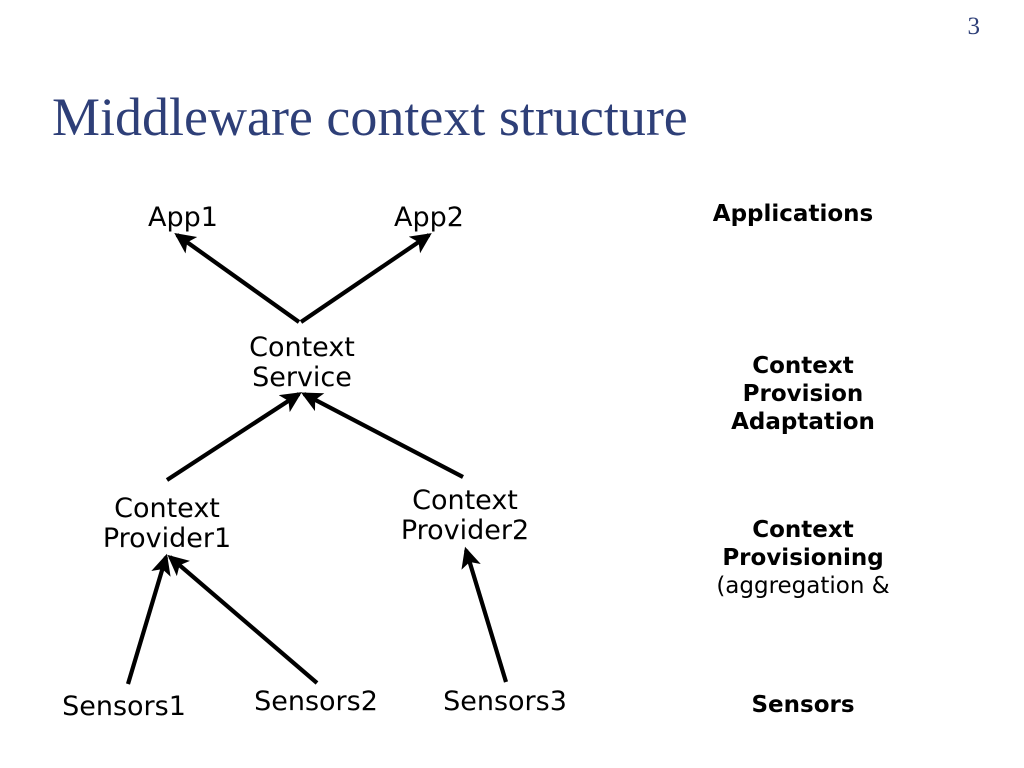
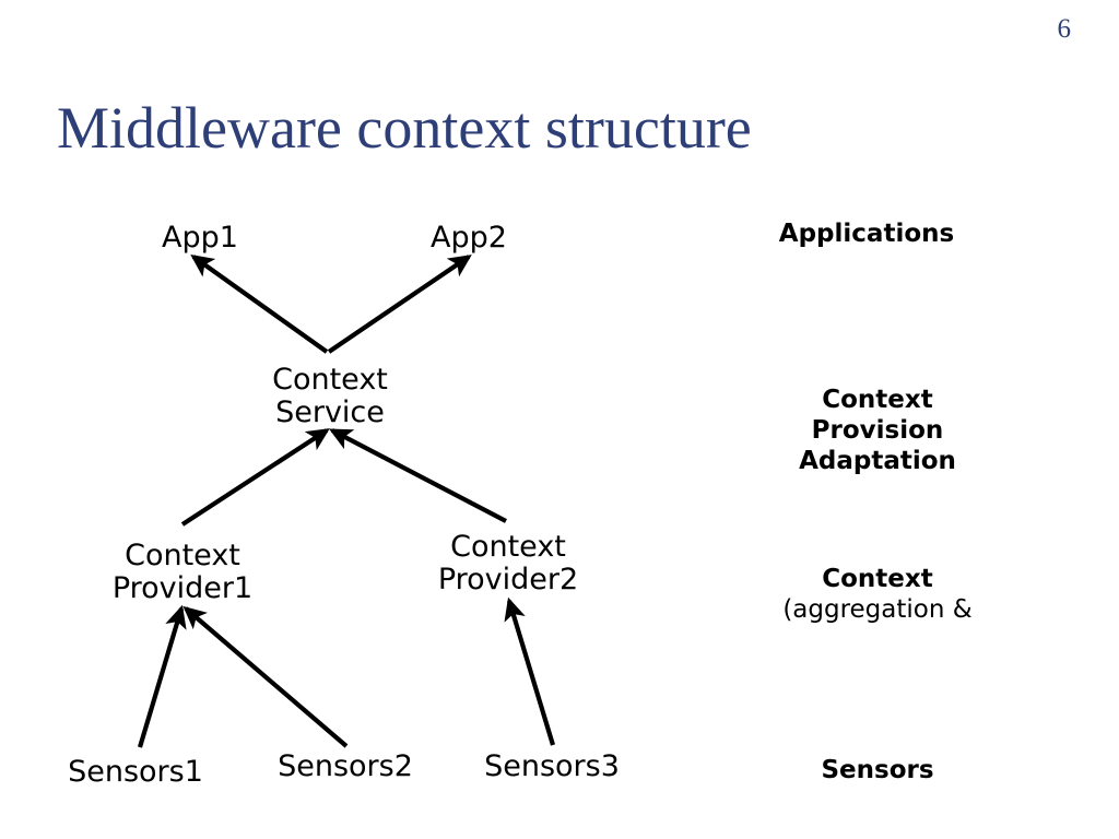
- 3
+ 6
  Middleware context structure
  App1
  App2
  Context
  Service
  Context
  Provider1
  Context
  Provider2
  Sensors1
  Sensors2
  Sensors3
  Applications
  Context Provision
  Adaptation
  Context
- Provisioning
  (aggregation &
  Sensors
